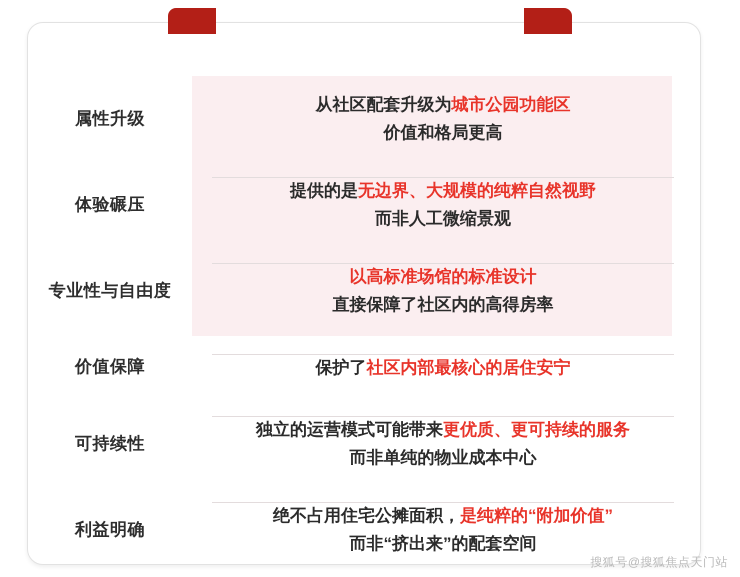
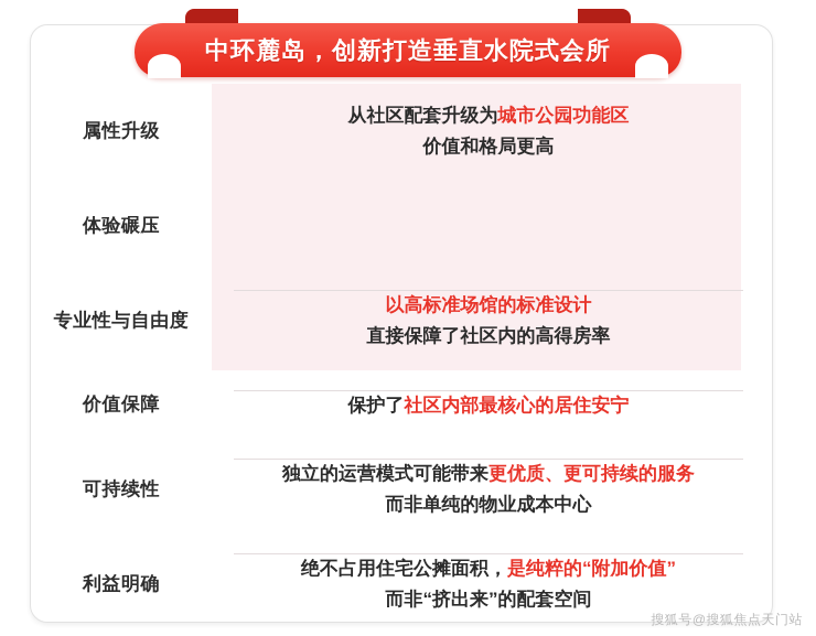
+ 中环麓岛，创新打造垂直水院式会所
  属性升级
  从社区配套升级为城市公园功能区
  价值和格局更高
  体验碾压
- 提供的是无边界、大规模的纯粹自然视野
- 而非人工微缩景观
  专业性与自由度
  以高标准场馆的标准设计
  直接保障了社区内的高得房率
  价值保障
  保护了社区内部最核心的居住安宁
  可持续性
  独立的运营模式可能带来更优质、更可持续的服务
  而非单纯的物业成本中心
  利益明确
  绝不占用住宅公摊面积，是纯粹的“附加价值”
  而非“挤出来”的配套空间
  搜狐号@搜狐焦点天门站
